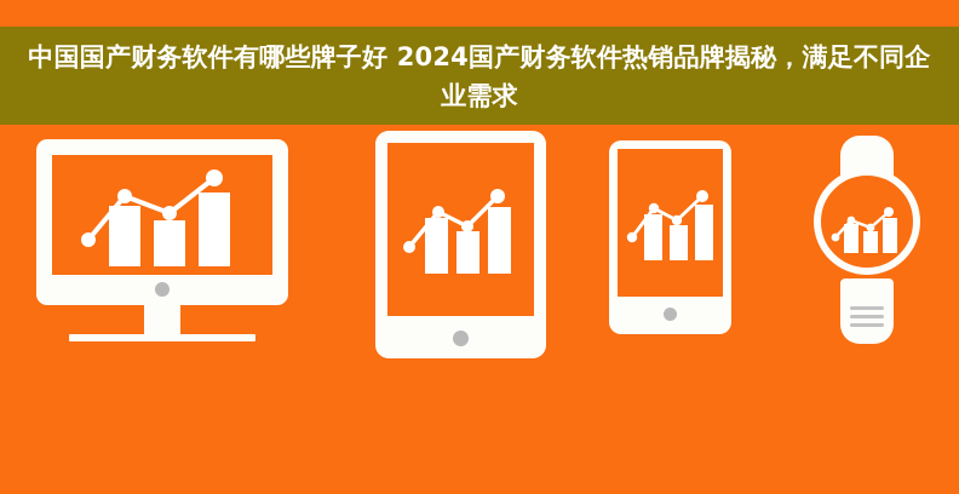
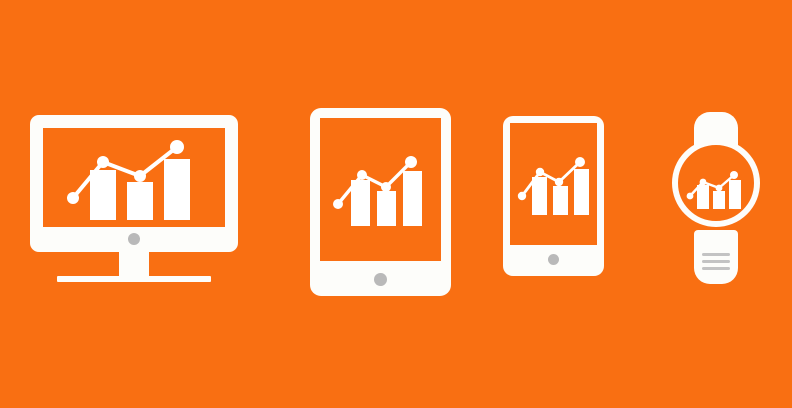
- 中国国产财务软件有哪些牌子好 2024国产财务软件热销品牌揭秘，满足不同企业需求
